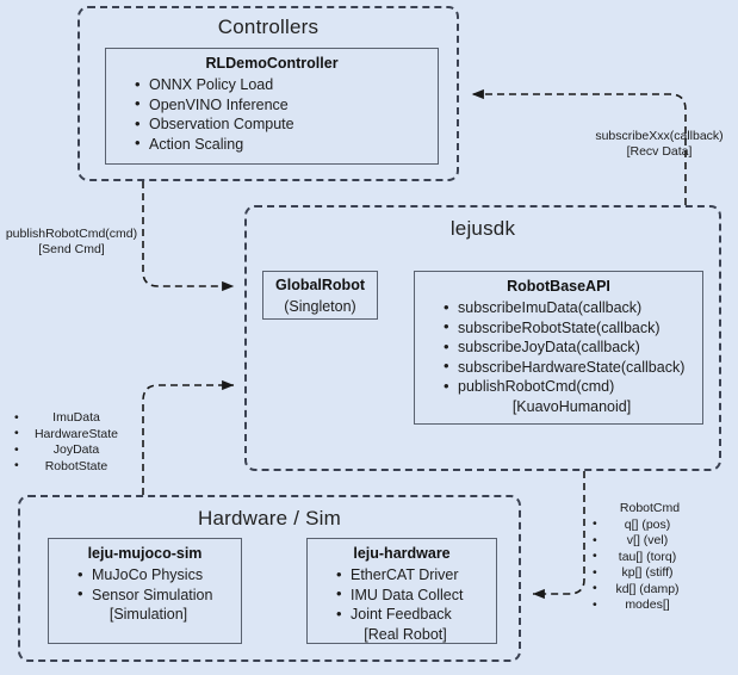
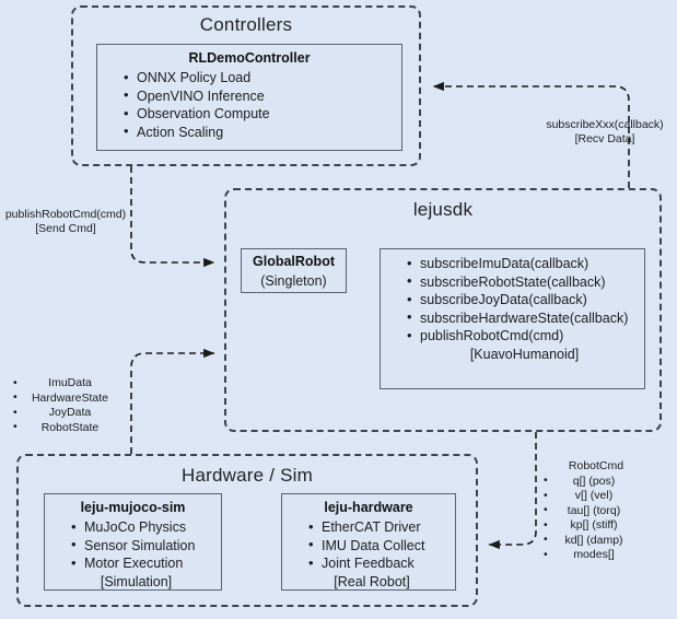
  Controllers
  RLDemoController
  ONNX Policy Load
  OpenVINO Inference
  Observation Compute
  Action Scaling
  lejusdk
  GlobalRobot
  (Singleton)
- RobotBaseAPI
  subscribeImuData(callback)
  subscribeRobotState(callback)
  subscribeJoyData(callback)
  subscribeHardwareState(callback)
  publishRobotCmd(cmd)
  [KuavoHumanoid]
  Hardware / Sim
  leju-mujoco-sim
  MuJoCo Physics
  Sensor Simulation
+ Motor Execution
  [Simulation]
  leju-hardware
  EtherCAT Driver
  IMU Data Collect
  Joint Feedback
  [Real Robot]
  publishRobotCmd(cmd)
  [Send Cmd]
  subscribeXxx(callback)
  [Recv Data]
  ImuData
  HardwareState
  JoyData
  RobotState
  RobotCmd
  q[] (pos)
  v[] (vel)
  tau[] (torq)
  kp[] (stiff)
  kd[] (damp)
  modes[]
